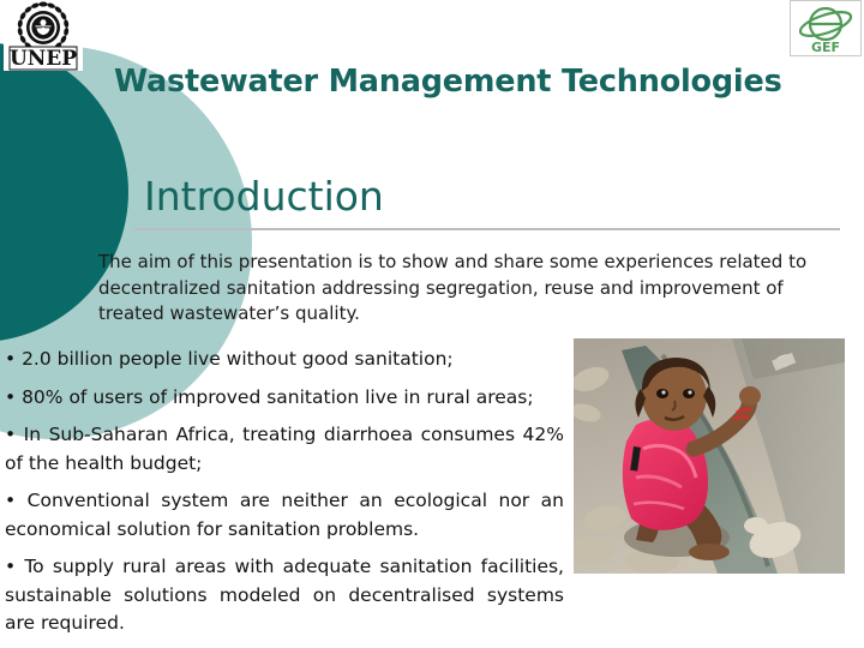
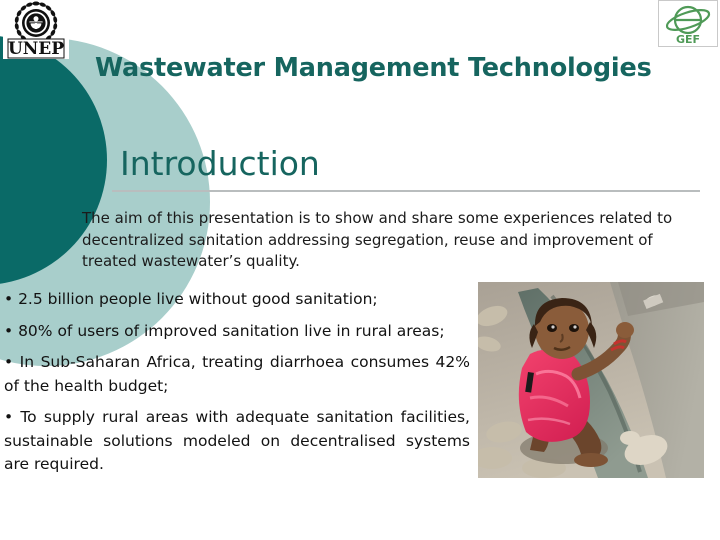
  UNEP
  GEF
  Wastewater Management Technologies
  Introduction
  The aim of this presentation is to show and share some experiences related to decentralized sanitation addressing segregation, reuse and improvement of treated wastewater’s quality.
- • 2.0 billion people live without good sanitation;
+ • 2.5 billion people live without good sanitation;
  • 80% of users of improved sanitation live in rural areas;
  • In Sub-Saharan Africa, treating diarrhoea consumes 42% of the health budget;
- • Conventional system are neither an ecological nor an economical solution for sanitation problems.
  • To supply rural areas with adequate sanitation facilities, sustainable solutions modeled on decentralised systems are required.
